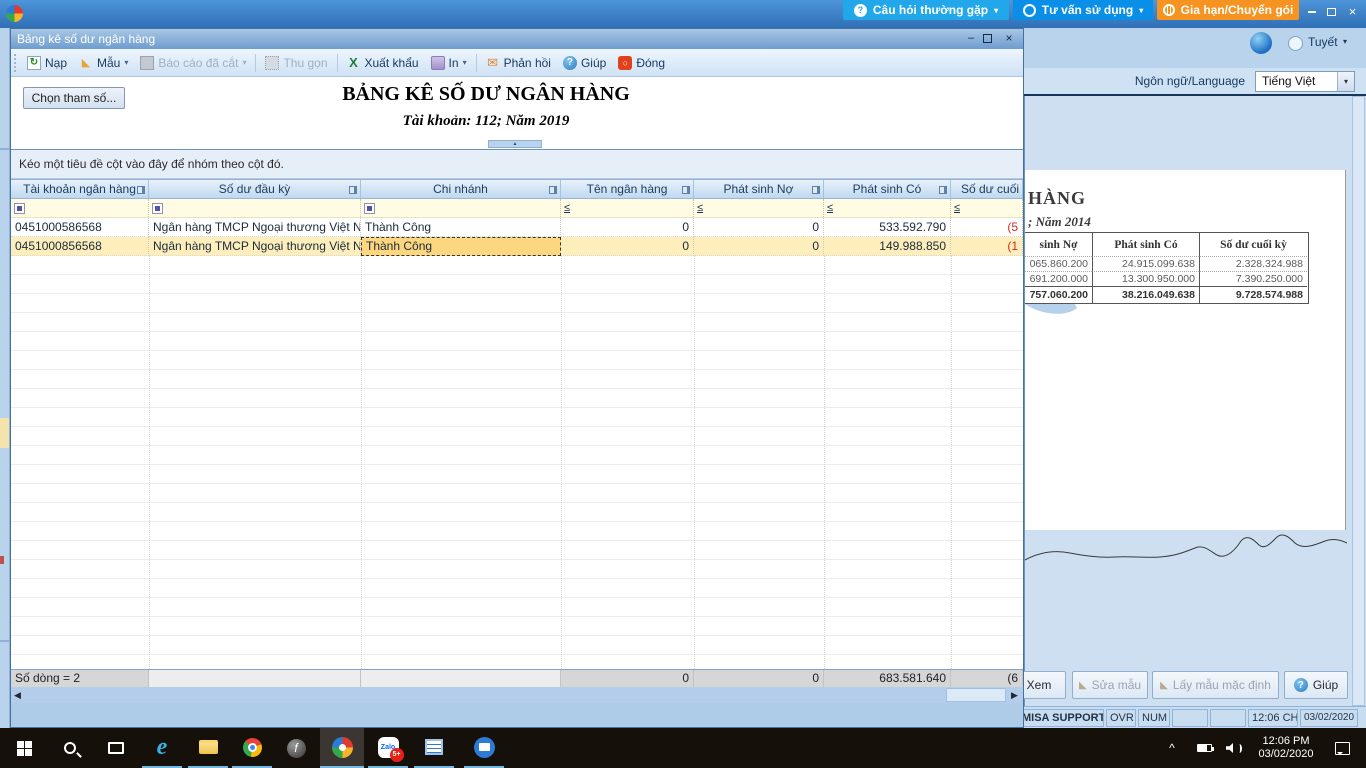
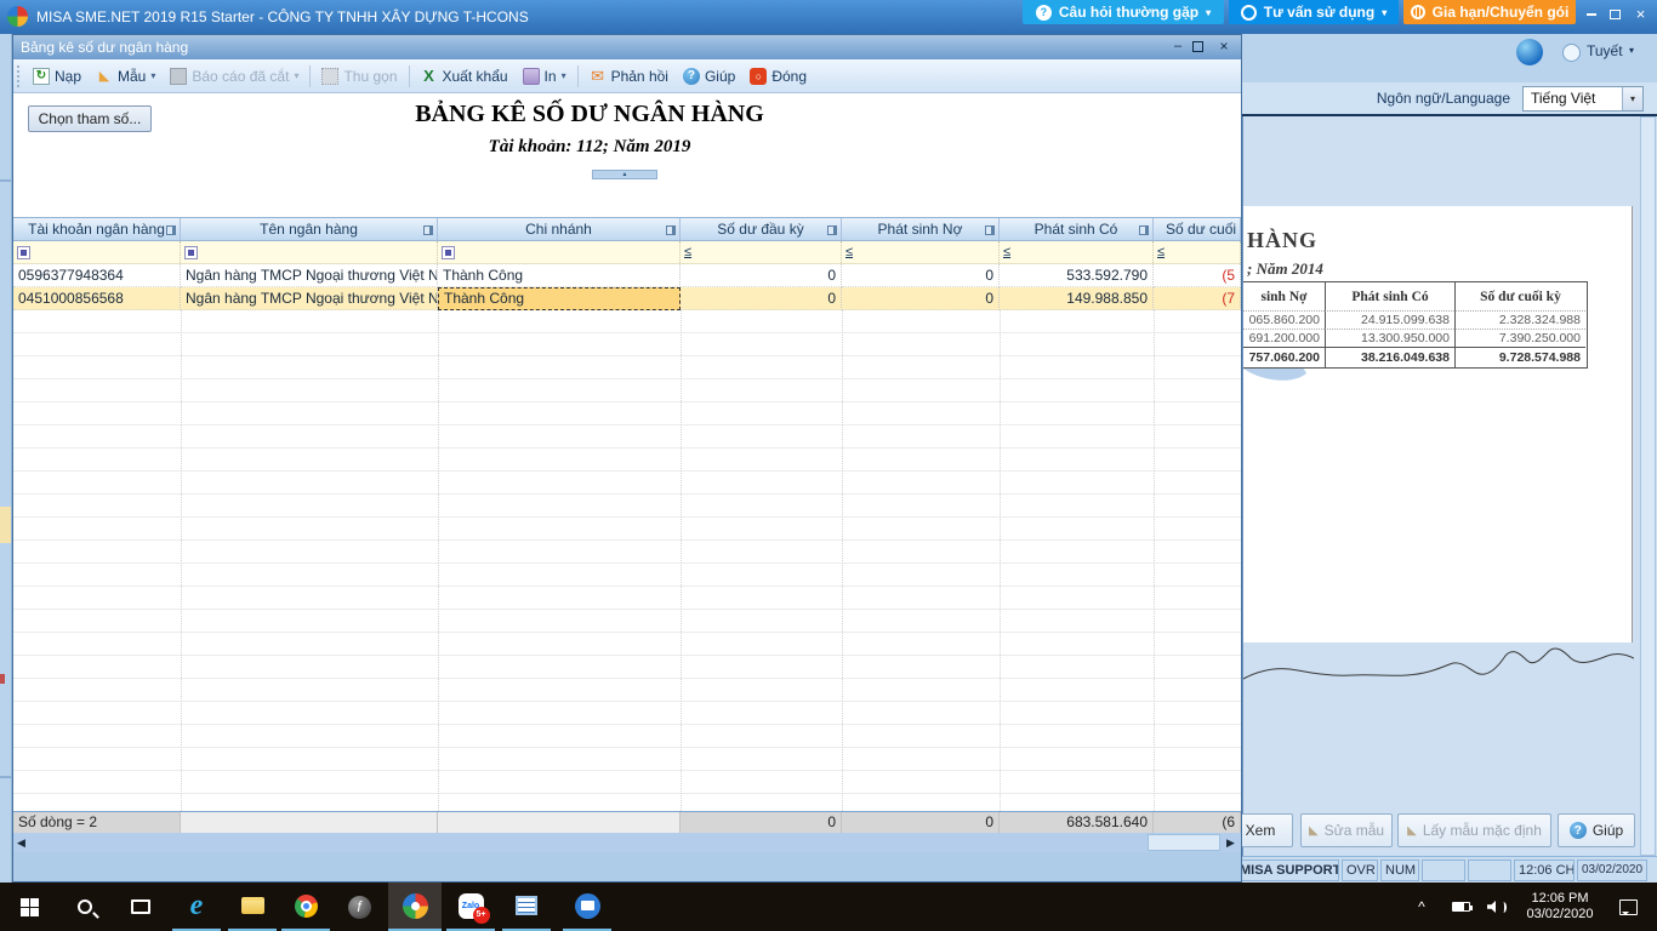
+ MISA SME.NET 2019 R15 Starter - CÔNG TY TNHH XÂY DỰNG T-HCONS
  ?
  Câu hỏi thường gặp
  ▾
  Tư vấn sử dụng
  ▾
  Gia hạn/Chuyển gói
  ×
  Tuyết
  ▾
  Ngôn ngữ/Language
  Tiếng Việt
  ▾
  HÀNG
  ; Năm 2014
  sinh Nợ
  Phát sinh Có
  Số dư cuối kỳ
  065.860.200
  24.915.099.638
  2.328.324.988
  691.200.000
  13.300.950.000
  7.390.250.000
  757.060.200
  38.216.049.638
  9.728.574.988
  Xem
  ◣
  Sửa mẫu
  ◣
  Lấy mẫu mặc định
  ?
  Giúp
  MISA SUPPORT
  OVR
  NUM
  12:06 CH
  03/02/2020
  Bảng kê số dư ngân hàng
  –
  ×
  ↻
  Nạp
  ◣
  Mẫu
  ▾
  Báo cáo đã cắt
  ▾
  Thu gọn
  X
  Xuất khẩu
  In
  ▾
  ✉
  Phản hồi
  ?
  Giúp
  ○
  Đóng
  Chọn tham số...
  BẢNG KÊ SỐ DƯ NGÂN HÀNG
  Tài khoản: 112; Năm 2019
- Kéo một tiêu đề cột vào đây để nhóm theo cột đó.
  Tài khoản ngân hàng
- Số dư đầu kỳ
+ Tên ngân hàng
  Chi nhánh
- Tên ngân hàng
+ Số dư đầu kỳ
  Phát sinh Nợ
  Phát sinh Có
  Số dư cuối
  ≤
  ≤
  ≤
  ≤
- 0451000586568
+ 0596377948364
  Ngân hàng TMCP Ngoại thương Việt N
  Thành Công
  0
  0
  533.592.790
  (5
  0451000856568
  Ngân hàng TMCP Ngoại thương Việt N
  Thành Công
  0
  0
  149.988.850
- (1
+ (7
  Số dòng = 2
  0
  0
  683.581.640
  (6
  ◀
  ▶
  e
  f
  ^
  12:06 PM
  03/02/2020
